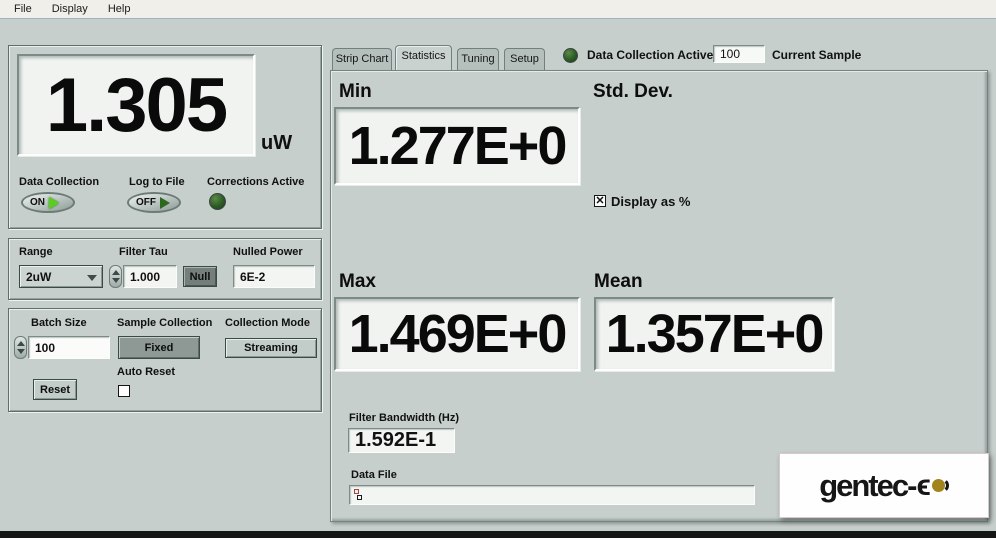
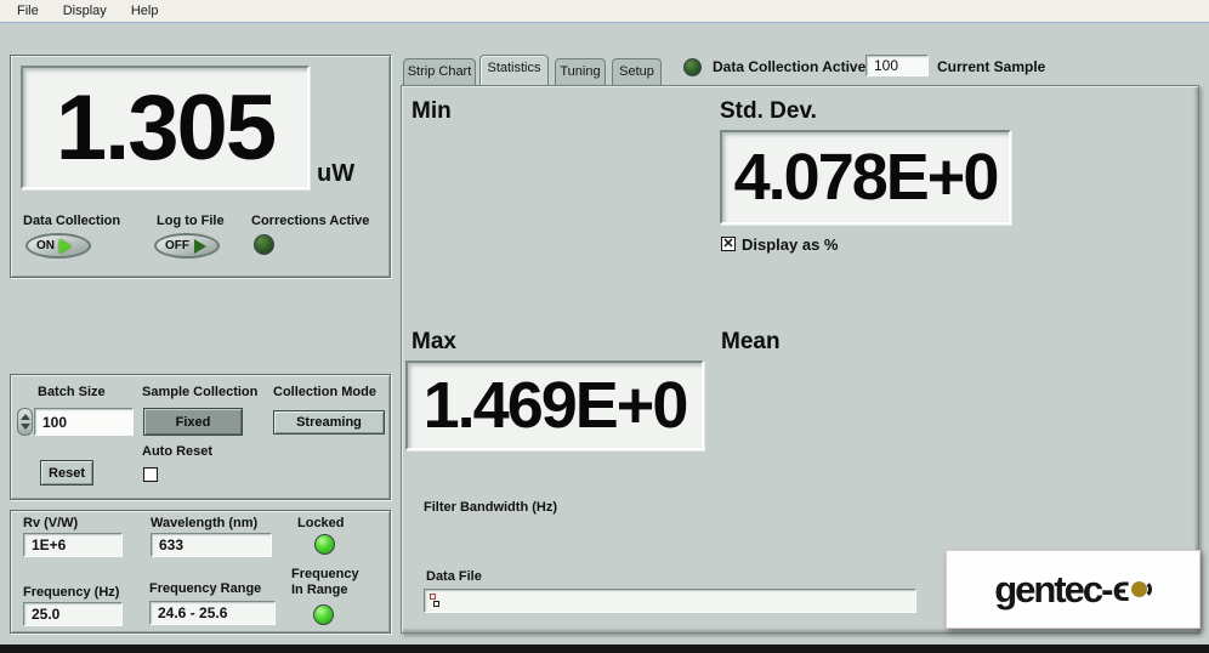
  File
  Display
  Help
  1.305
  uW
  Data Collection
  ON
  Log to File
  OFF
  Corrections Active
- Range
- 2uW
- Filter Tau
- 1.000
- Null
- Nulled Power
- 6E-2
  Batch Size
  100
  Sample Collection
  Fixed
  Collection Mode
  Streaming
  Auto Reset
  Reset
+ Rv (V/W)
+ 1E+6
+ Wavelength (nm)
+ 633
+ Locked
+ Frequency (Hz)
+ 25.0
+ Frequency Range
+ 24.6 - 25.6
+ Frequency
+ In Range
  Strip Chart
  Statistics
  Tuning
  Setup
  Data Collection Active
  100
  Current Sample
  Min
- 1.277E+0
  Std. Dev.
+ 4.078E+0
  Display as %
  Max
  1.469E+0
  Mean
- 1.357E+0
  Filter Bandwidth (Hz)
- 1.592E-1
  Data File
  gentec-
  ϵ
